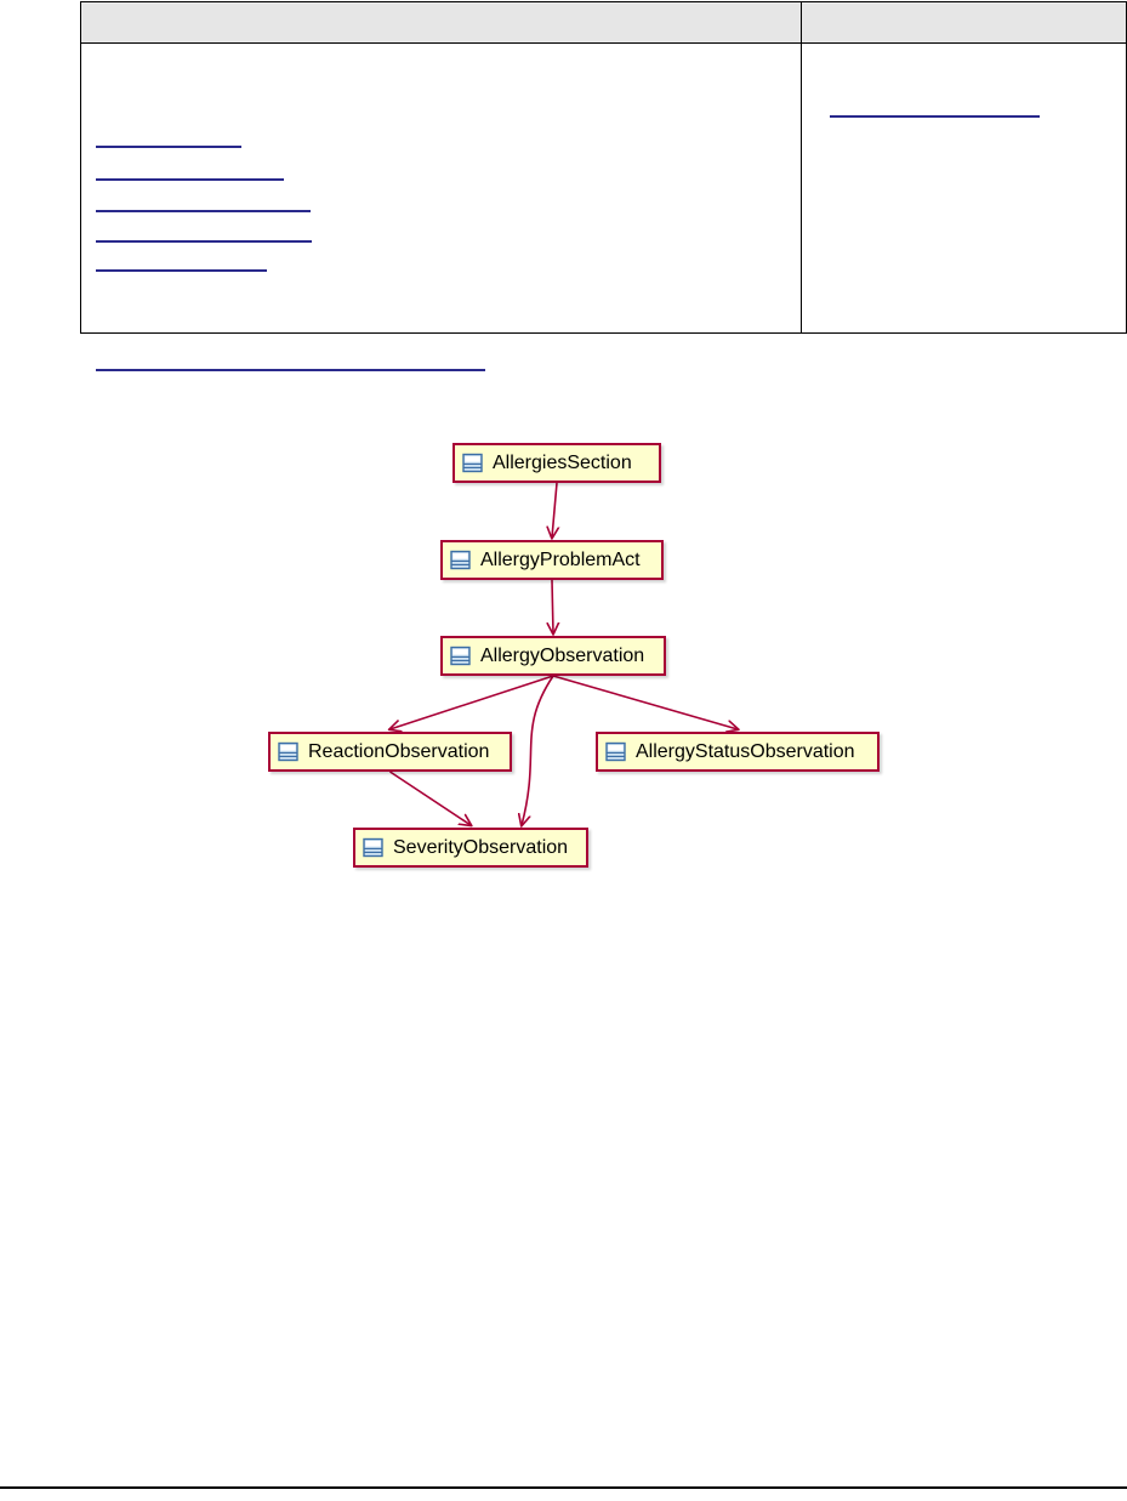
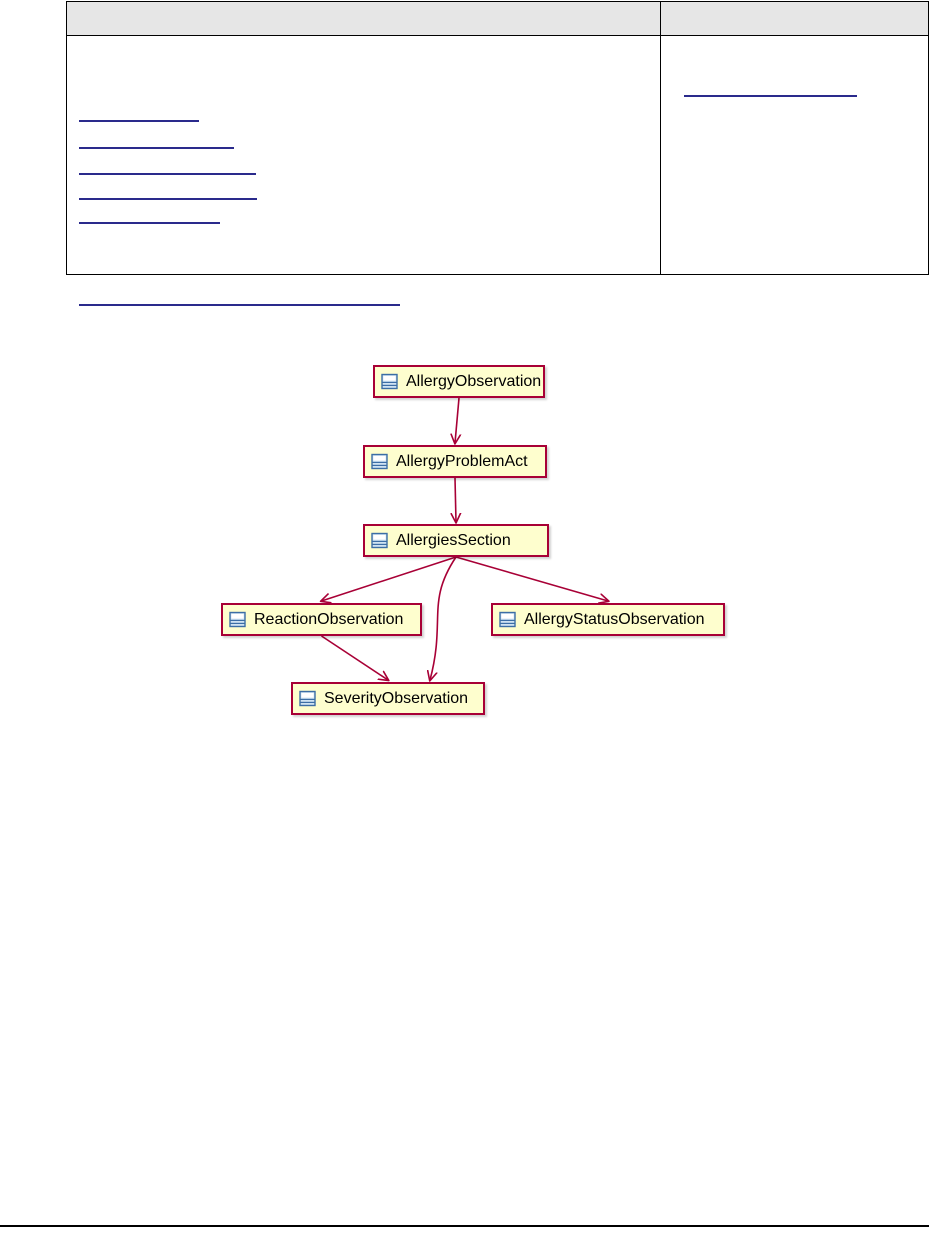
- AllergiesSection
+ AllergyObservation
  AllergyProblemAct
- AllergyObservation
+ AllergiesSection
  ReactionObservation
  AllergyStatusObservation
  SeverityObservation
